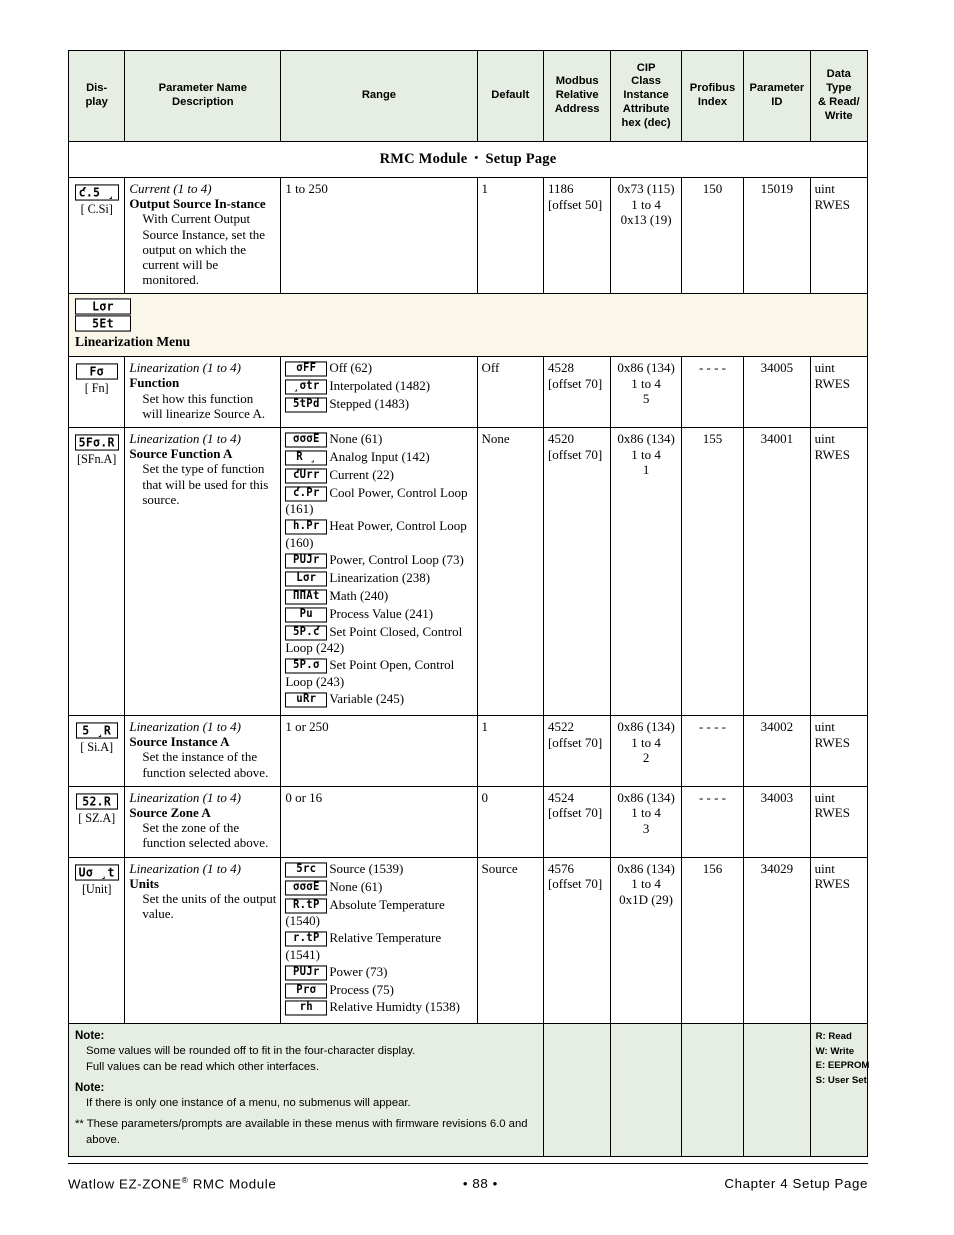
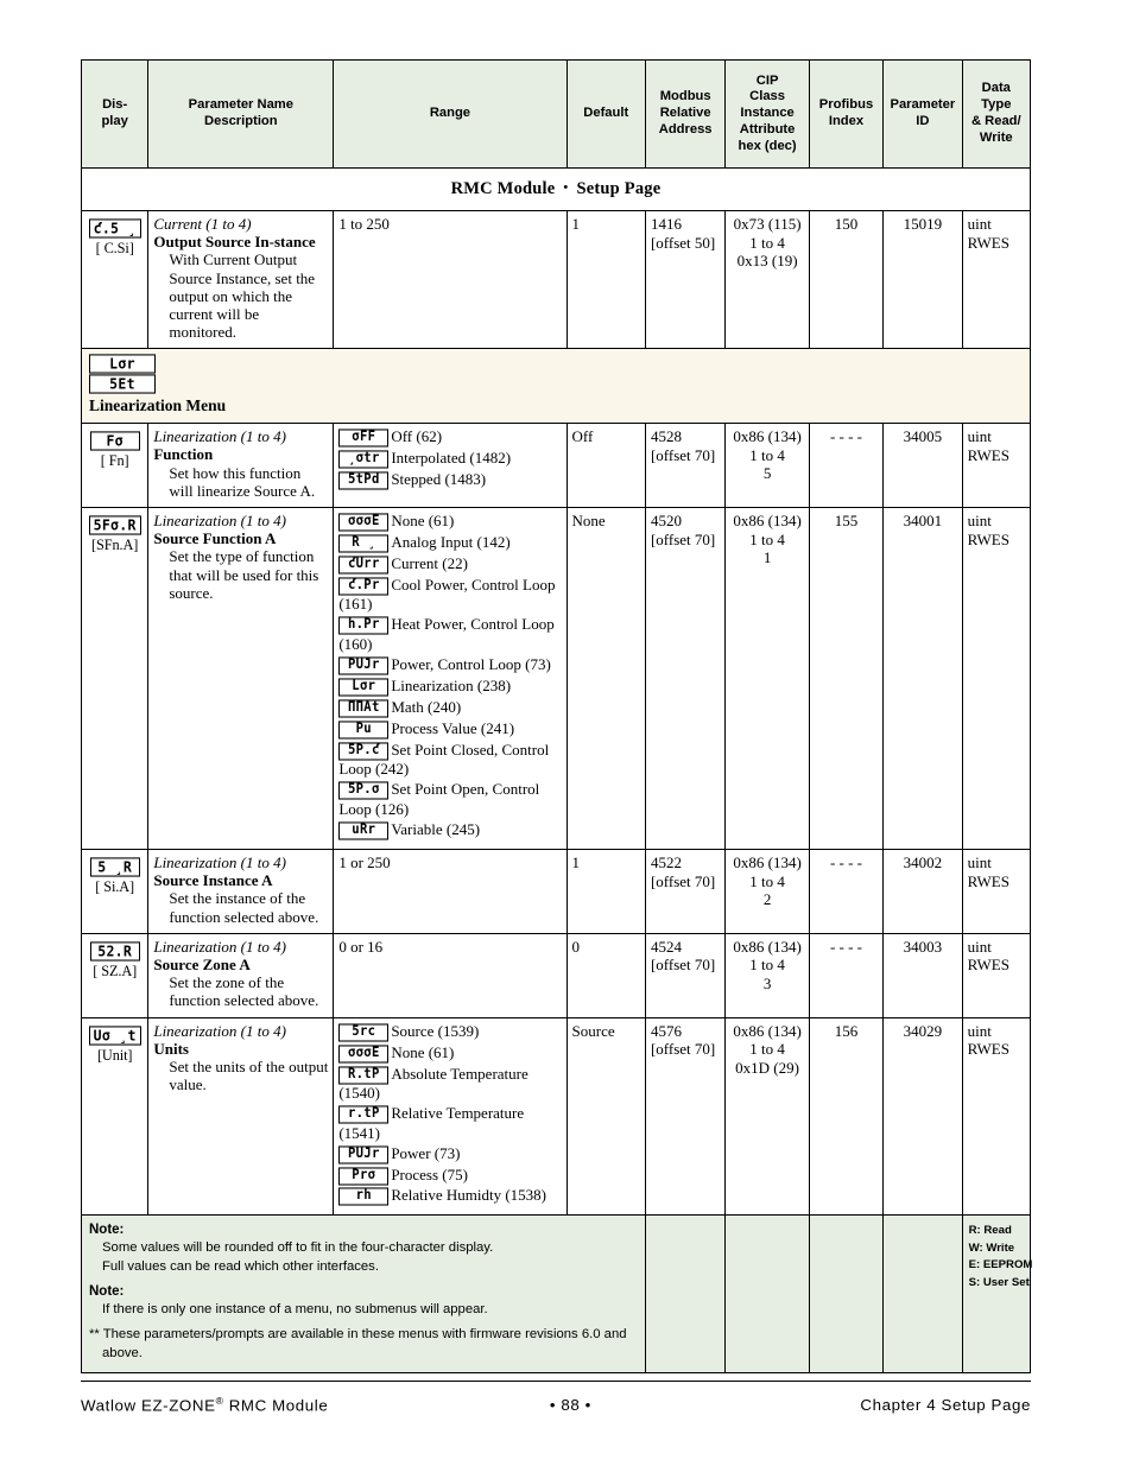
  RMC Module • Setup Page
  Dis- play	Parameter Name Description	Range	Default	Modbus Relative Address	CIP Class Instance Attribute hex (dec)	Profibus Index	Parameter ID	Data Type & Read/ Write
- ƈ.5 ¸ [ C.Si]	Current (1 to 4) Output Source In-stance With Current Output Source Instance, set the output on which the current will be monitored.	1 to 250	1	1186 [offset 50]	0x73 (115) 1 to 4 0x13 (19)	150	15019	uint RWES
+ ƈ.5 ¸ [ C.Si]	Current (1 to 4) Output Source In-stance With Current Output Source Instance, set the output on which the current will be monitored.	1 to 250	1	1416 [offset 50]	0x73 (115) 1 to 4 0x13 (19)	150	15019	uint RWES
  Lσr 5Et Linearization Menu
  Fσ [ Fn]	Linearization (1 to 4) Function Set how this function will linearize Source A.	σFF Off (62) ¸σtr Interpolated (1482) 5tPd Stepped (1483)	Off	4528 [offset 70]	0x86 (134) 1 to 4 5	- - - -	34005	uint RWES
- 5Fσ.R [SFn.A]	Linearization (1 to 4) Source Function A Set the type of function that will be used for this source.	σσσE None (61) R ¸ Analog Input (142) ƈUrr Current (22) ƈ.Pr Cool Power, Control Loop (161) h.Pr Heat Power, Control Loop (160) PUJr Power, Control Loop (73) Lσr Linearization (238) ΠΠAt Math (240) Pu Process Value (241) 5P.ƈ Set Point Closed, Control Loop (242) 5P.σ Set Point Open, Control Loop (243) uRr Variable (245)	None	4520 [offset 70]	0x86 (134) 1 to 4 1	155	34001	uint RWES
+ 5Fσ.R [SFn.A]	Linearization (1 to 4) Source Function A Set the type of function that will be used for this source.	σσσE None (61) R ¸ Analog Input (142) ƈUrr Current (22) ƈ.Pr Cool Power, Control Loop (161) h.Pr Heat Power, Control Loop (160) PUJr Power, Control Loop (73) Lσr Linearization (238) ΠΠAt Math (240) Pu Process Value (241) 5P.ƈ Set Point Closed, Control Loop (242) 5P.σ Set Point Open, Control Loop (126) uRr Variable (245)	None	4520 [offset 70]	0x86 (134) 1 to 4 1	155	34001	uint RWES
  5 ¸R [ Si.A]	Linearization (1 to 4) Source Instance A Set the instance of the function selected above.	1 or 250	1	4522 [offset 70]	0x86 (134) 1 to 4 2	- - - -	34002	uint RWES
  52.R [ SZ.A]	Linearization (1 to 4) Source Zone A Set the zone of the function selected above.	0 or 16	0	4524 [offset 70]	0x86 (134) 1 to 4 3	- - - -	34003	uint RWES
  Uσ ¸t [Unit]	Linearization (1 to 4) Units Set the units of the output value.	5rc Source (1539) σσσE None (61) R.tP Absolute Temperature (1540) r.tP Relative Temperature (1541) PUJr Power (73) Prσ Process (75) rh Relative Humidty (1538)	Source	4576 [offset 70]	0x86 (134) 1 to 4 0x1D (29)	156	34029	uint RWES
  Note: Some values will be rounded off to fit in the four-character display. Full values can be read which other interfaces. Note: If there is only one instance of a menu, no submenus will appear. ** These parameters/prompts are available in these menus with firmware revisions 6.0 and above.					R: Read W: Write E: EEPROM S: User Set
  Watlow EZ-ZONE® RMC Module
  • 88 •
  Chapter 4 Setup Page
